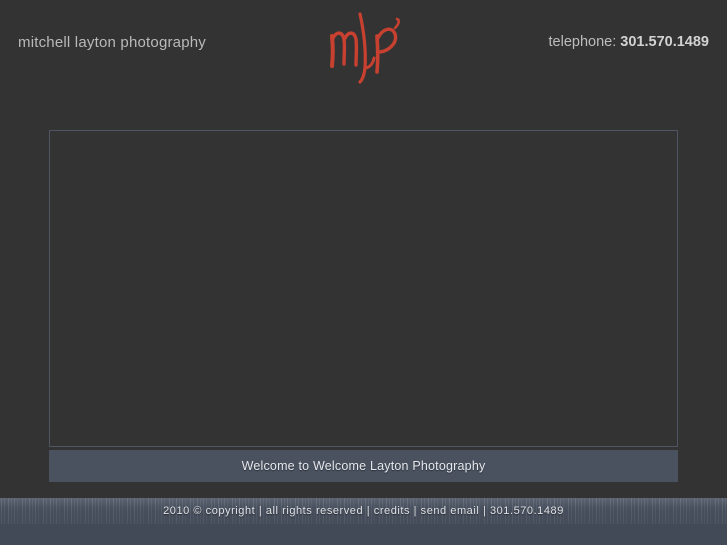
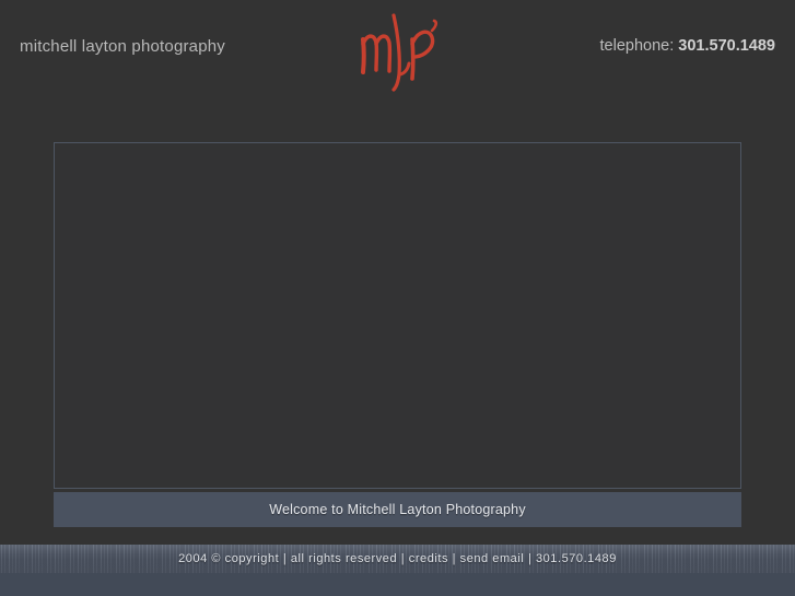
  mitchell layton photography
  telephone: 301.570.1489
- Welcome to Welcome Layton Photography
+ Welcome to Mitchell Layton Photography
- 2010 © copyright | all rights reserved | credits | send email | 301.570.1489
+ 2004 © copyright | all rights reserved | credits | send email | 301.570.1489
